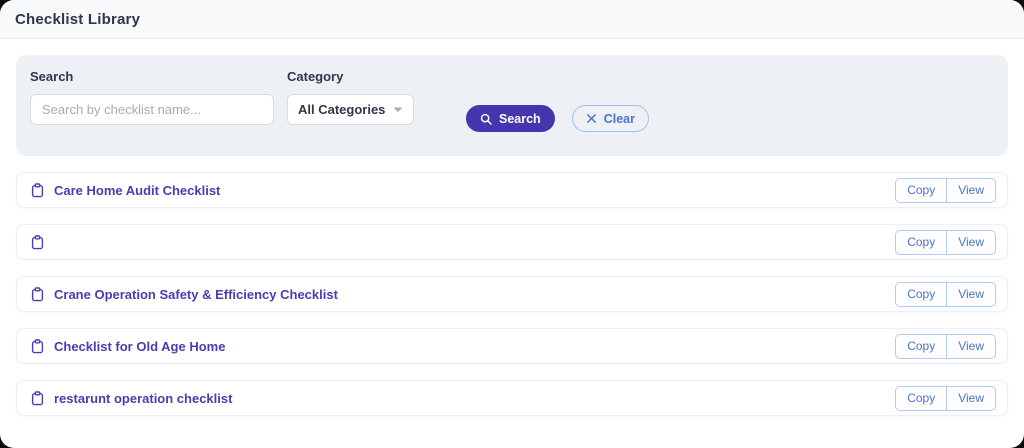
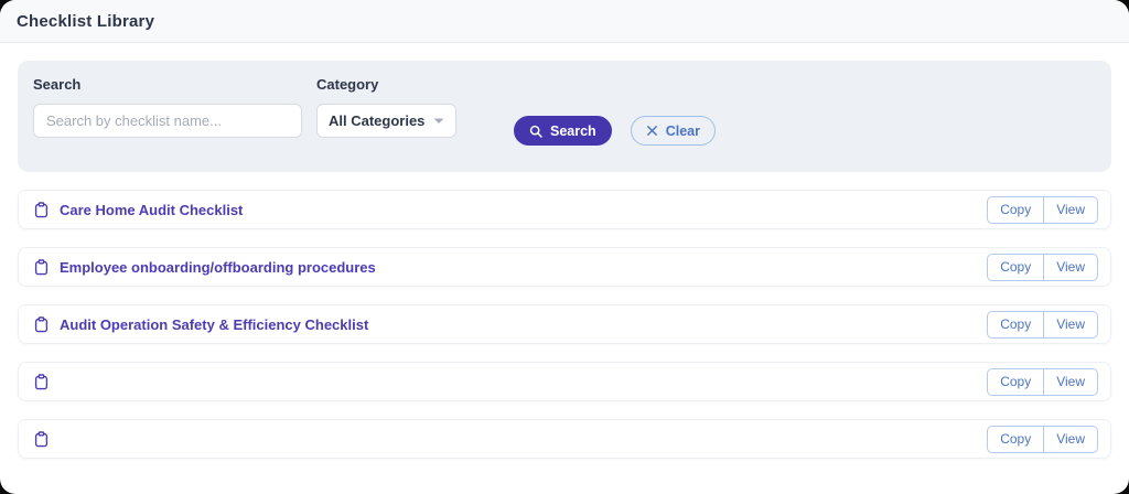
  Checklist Library
  Search
  Search by checklist name...
  Category
  All Categories
  Search
  Clear
  Care Home Audit Checklist
  Copy
  View
+ Employee onboarding/offboarding procedures
  Copy
  View
- Crane Operation Safety & Efficiency Checklist
+ Audit Operation Safety & Efficiency Checklist
  Copy
  View
- Checklist for Old Age Home
  Copy
  View
- restarunt operation checklist
  Copy
  View
